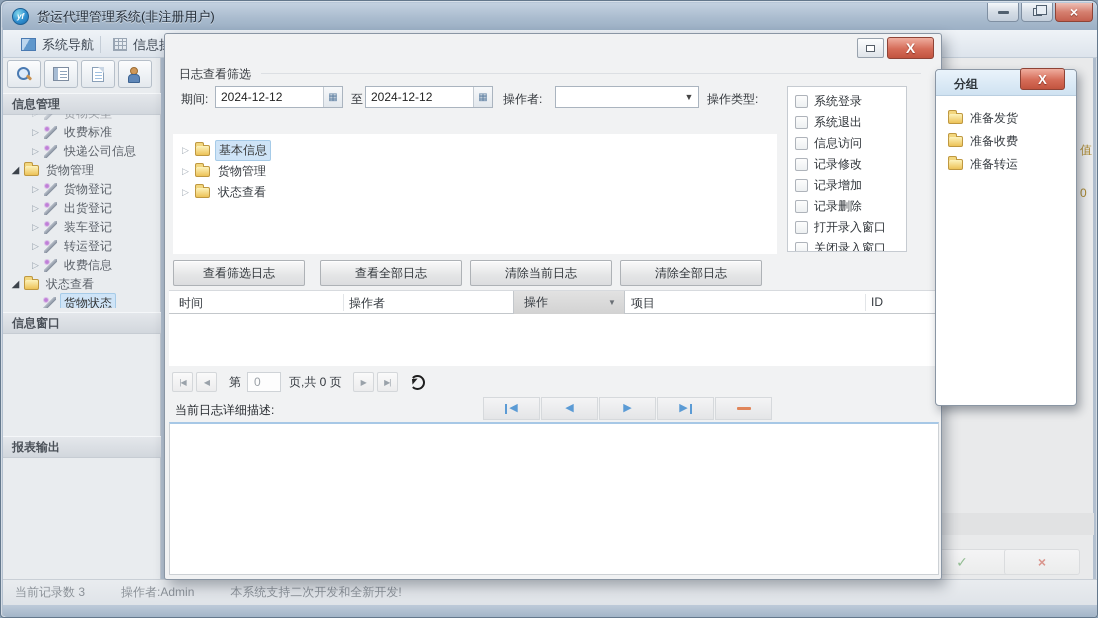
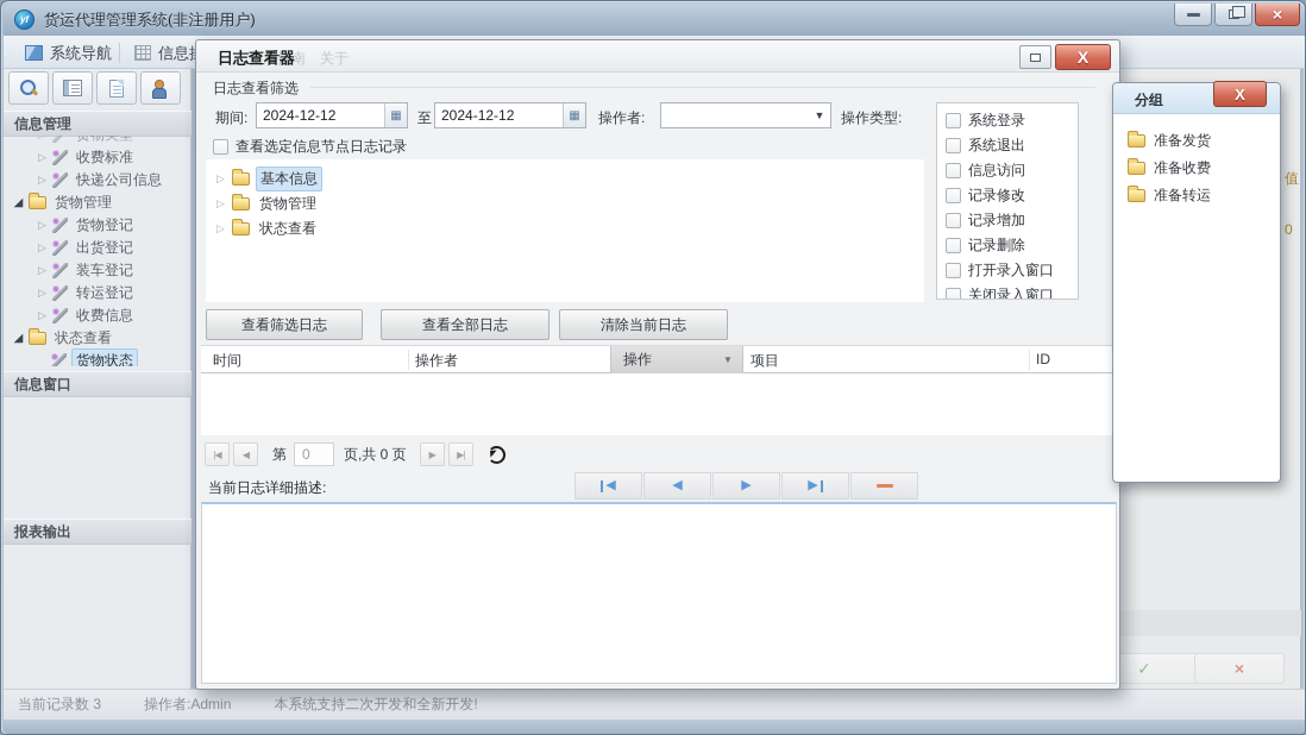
  yf
  货运代理管理系统(非注册用户)
  ×
  系统导航
  信息管理
  ▷
  收费标准
  ▷
  快递公司信息
  ◢
  货物管理
  ▷
  货物登记
  ▷
  出货登记
  ▷
  装车登记
  ▷
  转运登记
  ▷
  收费信息
  ◢
  状态查看
  货物状态
  信息窗口
  报表输出
  值
  0
  ✓
  ×
  当前记录数 3
  操作者:Admin
  本系统支持二次开发和全新开发!
+ 使用指南
+ 关于
+ 日志查看器
  X
  日志查看筛选
  期间:
  2024-12-12
  ▦
  至
  2024-12-12
  ▦
  操作者:
  ▼
  操作类型:
  系统登录
  系统退出
  信息访问
  记录修改
  记录增加
  记录删除
  打开录入窗口
  关闭录入窗口
+ 查看选定信息节点日志记录
  ▷
  基本信息
  ▷
  货物管理
  ▷
  状态查看
  查看筛选日志
  查看全部日志
  清除当前日志
- 清除全部日志
  时间
  操作者
  操作
  ▼
  项目
  ID
  |◀
  ◀
  第
  0
  页,共 0 页
  ▶
  ▶|
  当前日志详细描述:
  ◀
  ◀
  ▶
  ▶
  分组
  X
  准备发货
  准备收费
  准备转运
